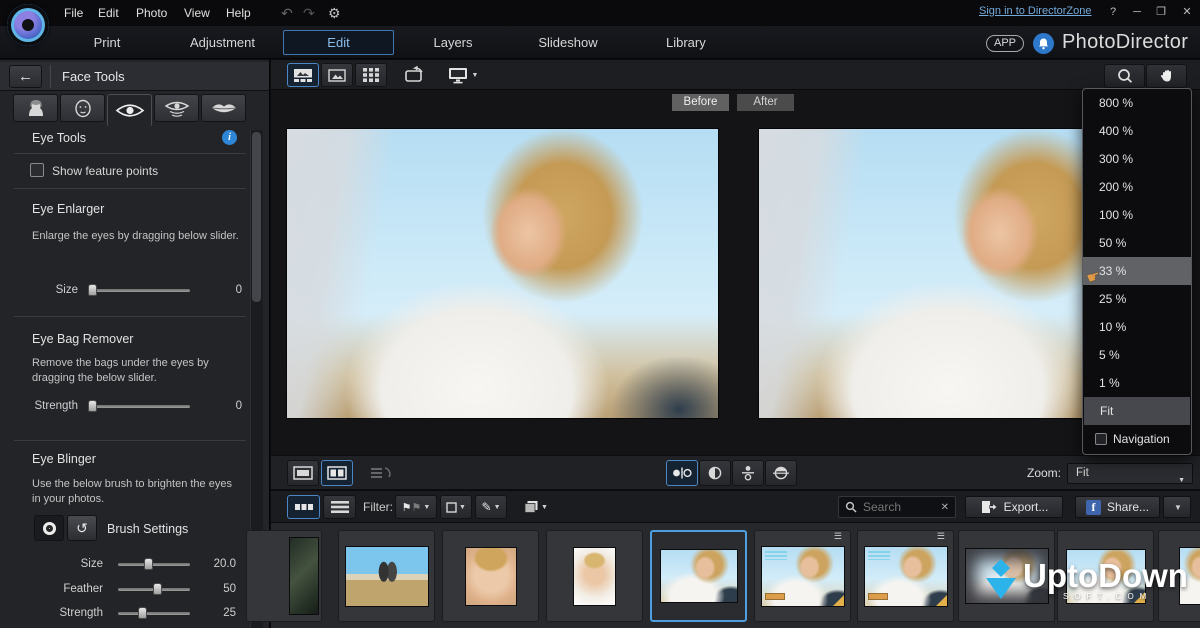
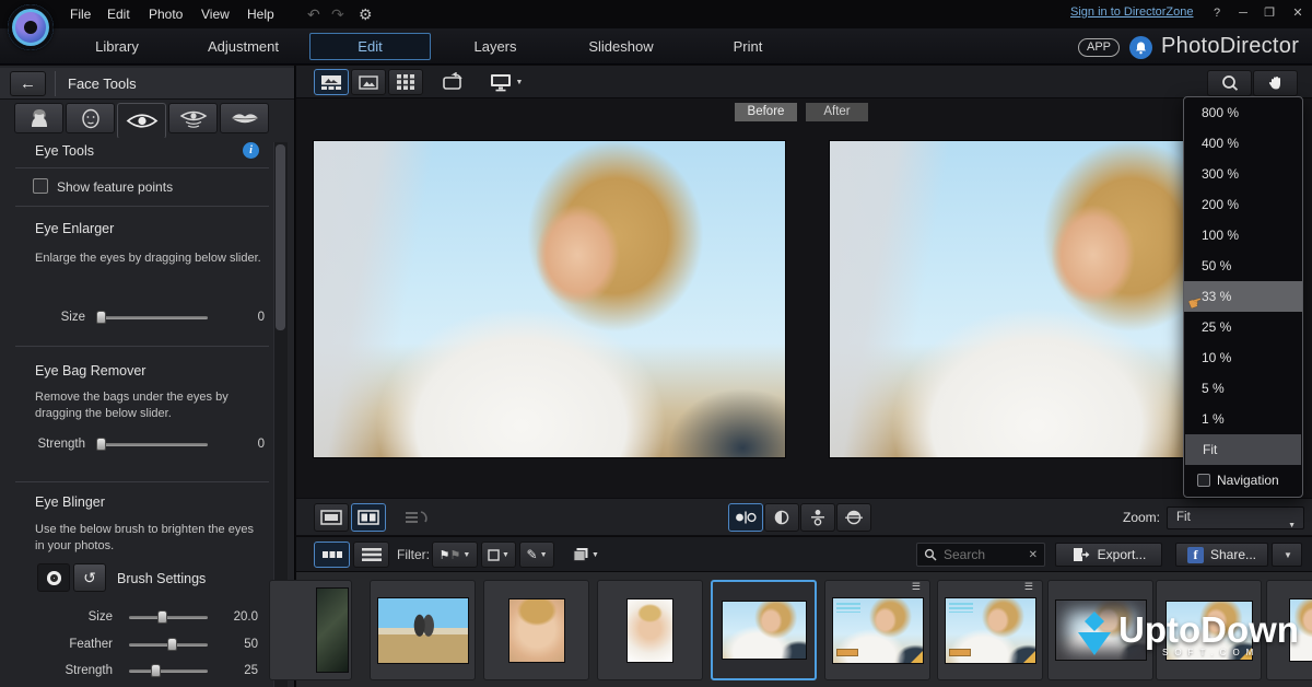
  File
  Edit
  Photo
  View
  Help
  ↶
  ↷
  ⚙
  Sign in to DirectorZone
  ?
  ─
  ❐
  ✕
- Print
+ Library
  Adjustment
  Edit
  Layers
  Slideshow
- Library
+ Print
  APP
  PhotoDirector
  ←
  Face Tools
  Eye Tools
  i
  Show feature points
  Eye Enlarger
  Enlarge the eyes by dragging below slider.
  Size
  0
  Eye Bag Remover
  Remove the bags under the eyes by dragging the below slider.
  Strength
  0
  Eye Blinger
  Use the below brush to brighten the eyes in your photos.
  ↺
  Brush Settings
  Size
  20.0
  Feather
  50
  Strength
  25
  Before
  After
  800 %
  400 %
  300 %
  200 %
  100 %
  50 %
  33 %
  25 %
  10 %
  5 %
  1 %
  Fit
  Navigation
  Zoom:
  Fit
  Filter:
  ⚑
  ⚑
  ✎
  Search
  ✕
  Export...
  f
  Share...
  ▼
  ☰
  ☰
  UptoDown
  SOFT.COM
